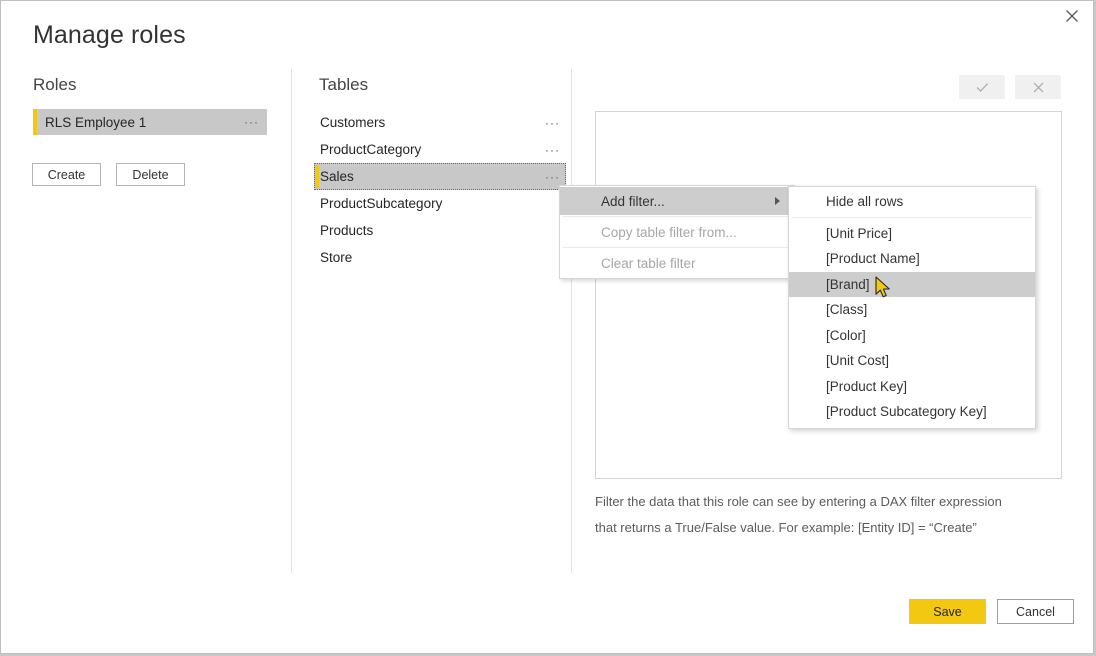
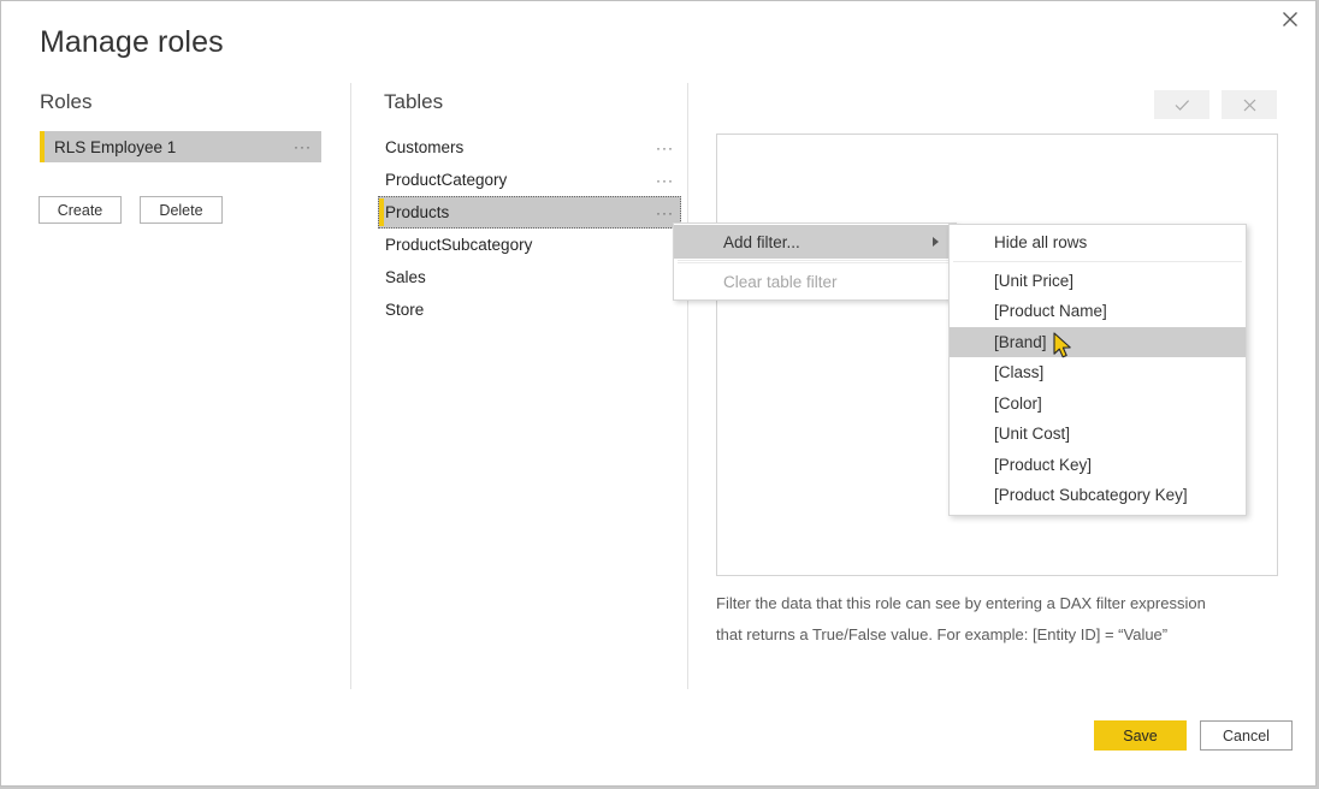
  Manage roles
  Roles
  Tables
  RLS Employee 1
  ···
  Create
  Delete
  Customers
  ···
  ProductCategory
  ···
- Sales
+ Products
  ···
  ProductSubcategory
- Products
+ Sales
  Store
  Filter the data that this role can see by entering a DAX filter expression
- that returns a True/False value. For example: [Entity ID] = “Create”
+ that returns a True/False value. For example: [Entity ID] = “Value”
  Save
  Cancel
  Add filter...
- Copy table filter from...
  Clear table filter
  Hide all rows
  [Unit Price]
  [Product Name]
  [Brand]
  [Class]
  [Color]
  [Unit Cost]
  [Product Key]
  [Product Subcategory Key]
